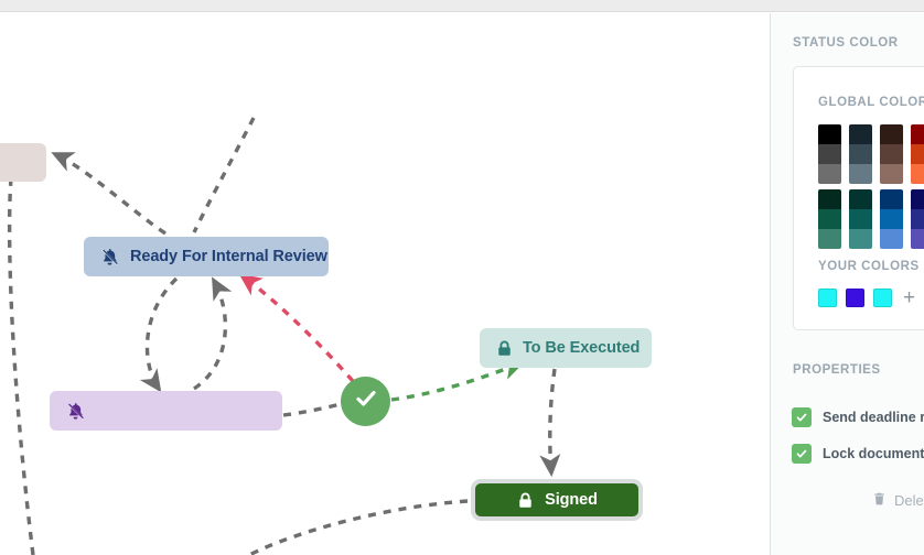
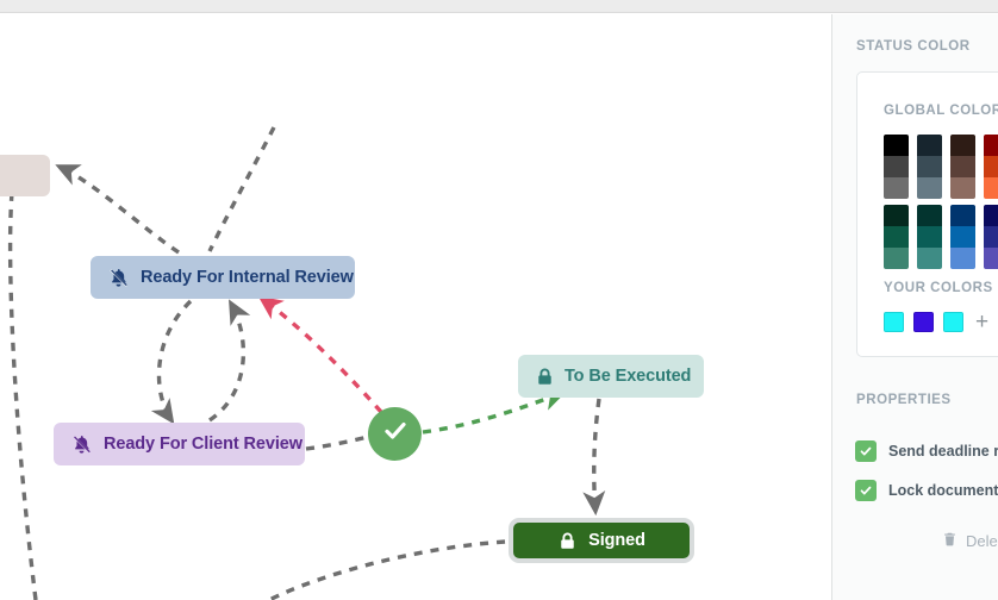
  Ready For Internal Review
+ Ready For Client Review
  To Be Executed
  Signed
  STATUS COLOR
  GLOBAL COLOR
  YOUR COLORS
  +
  PROPERTIES
  Send deadline r
  Lock document
  Dele
